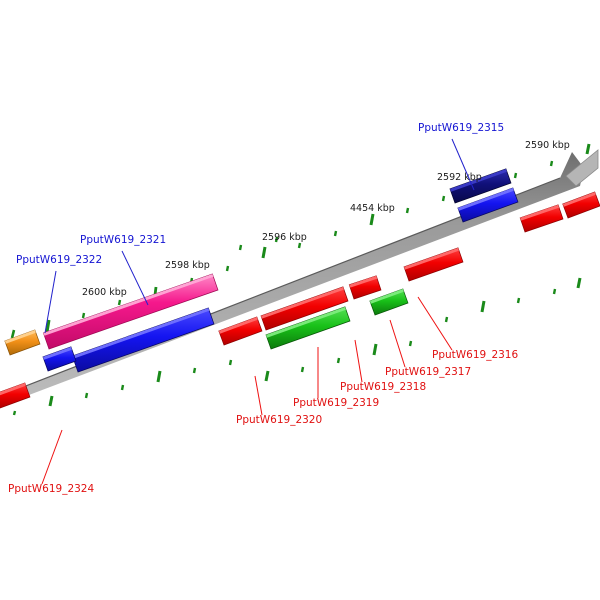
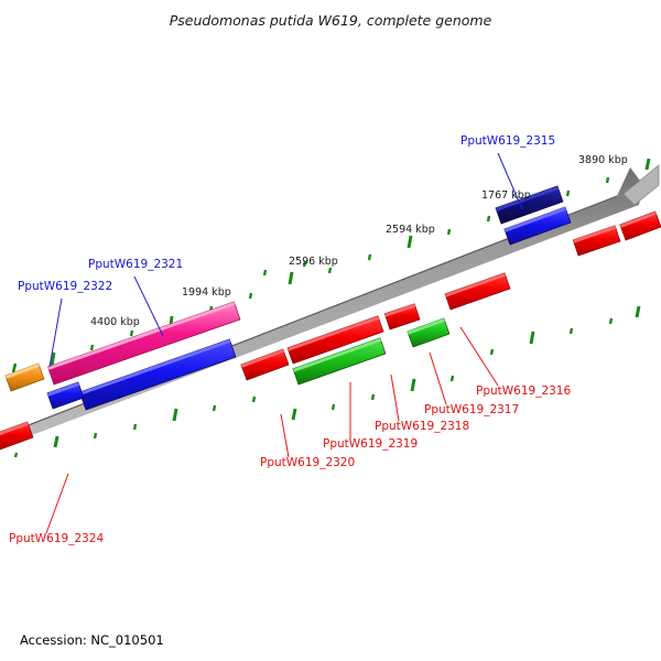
+ Pseudomonas putida W619, complete genome
- 2600 kbp
+ 4400 kbp
- 2598 kbp
+ 1994 kbp
  2596 kbp
- 4454 kbp
+ 2594 kbp
- 2592 kbp
+ 1767 kbp
- 2590 kbp
+ 3890 kbp
  PputW619_2315
  PputW619_2321
  PputW619_2322
  PputW619_2316
  PputW619_2317
  PputW619_2318
  PputW619_2319
  PputW619_2320
  PputW619_2324
+ Accession: NC_010501
